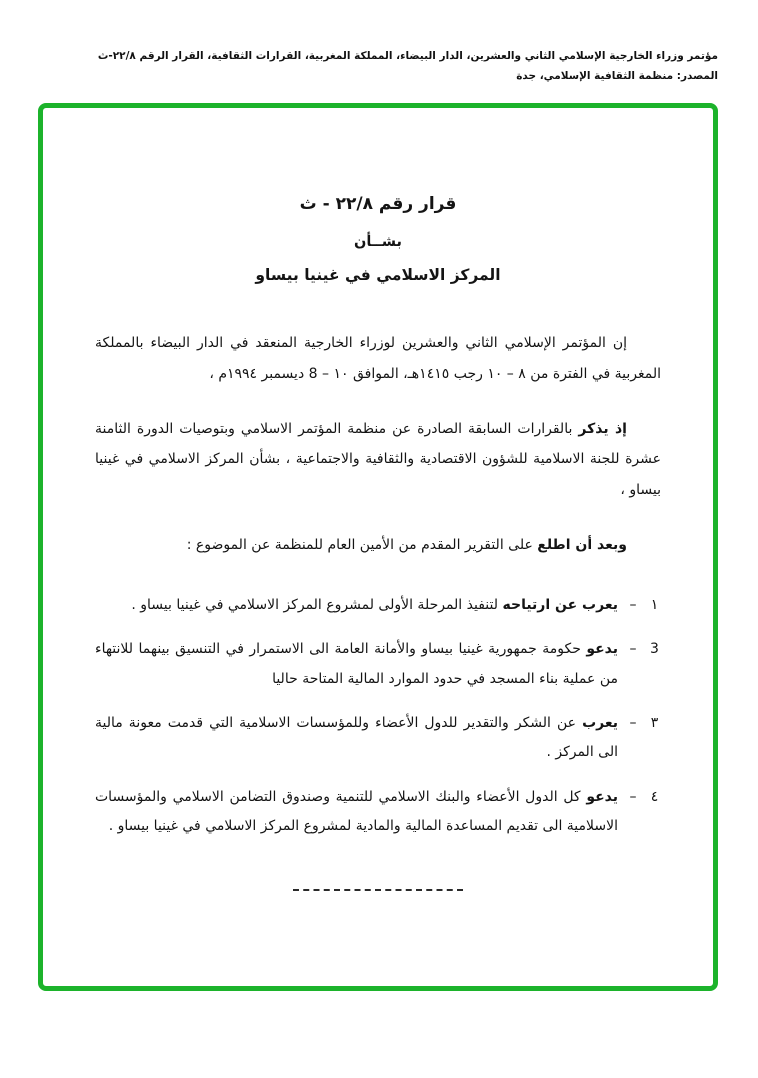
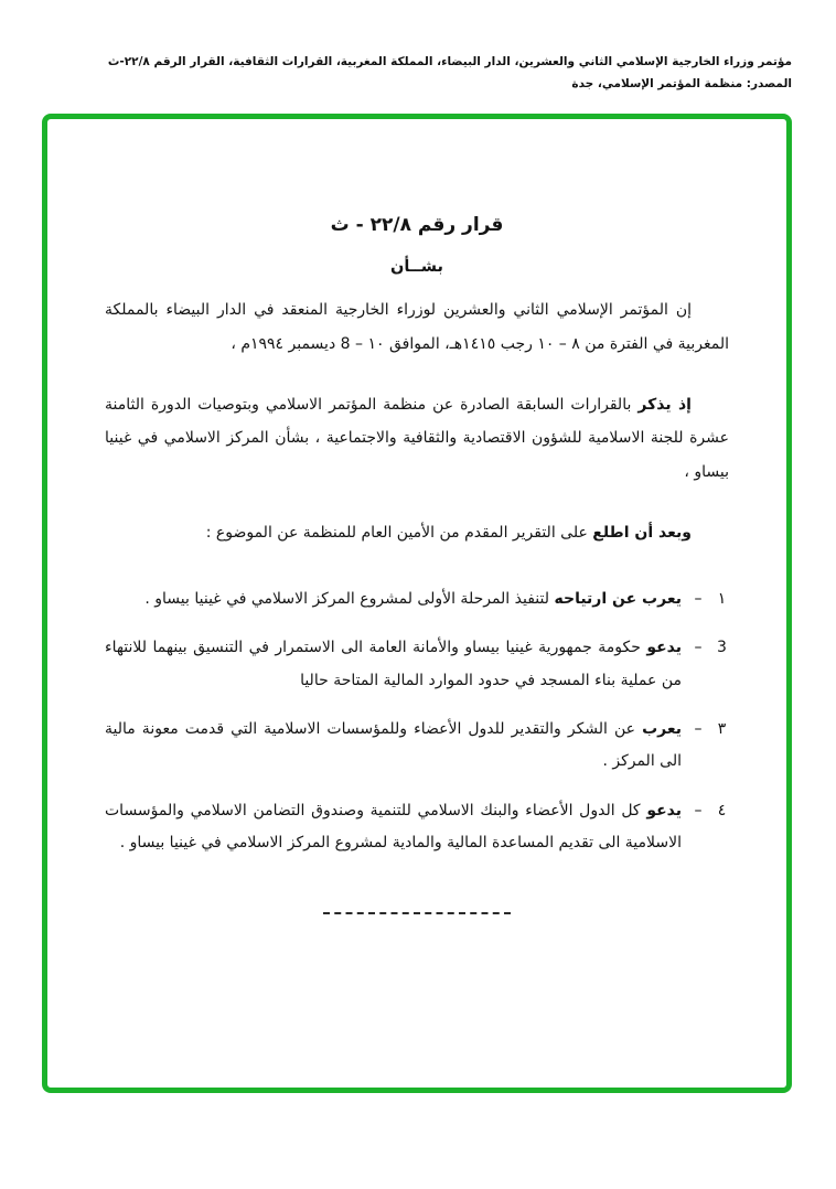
  مؤتمر وزراء الخارجية الإسلامي الثاني والعشرين، الدار البيضاء، المملكة المغربية، القرارات الثقافية، القرار الرقم ٢٢/٨-ث
- المصدر: منظمة الثقافية الإسلامي، جدة
+ المصدر: منظمة المؤتمر الإسلامي، جدة
  قرار رقم ٢٢/٨ - ث
  بشــأن
- المركز الاسلامي في غينيا بيساو
  إن المؤتمر الإسلامي الثاني والعشرين لوزراء الخارجية المنعقد في الدار البيضاء بالمملكة المغربية في الفترة من ٨ – ١٠ رجب ١٤١٥هـ، الموافق ١٠ – 8 ديسمبر ١٩٩٤م ،
  إذ يذكر بالقرارات السابقة الصادرة عن منظمة المؤتمر الاسلامي وبتوصيات الدورة الثامنة عشرة للجنة الاسلامية للشؤون الاقتصادية والثقافية والاجتماعية ، بشأن المركز الاسلامي في غينيا بيساو ،
  وبعد أن اطلع على التقرير المقدم من الأمين العام للمنظمة عن الموضوع :
  ١
  –
  يعرب عن ارتياحه لتنفيذ المرحلة الأولى لمشروع المركز الاسلامي في غينيا بيساو .
  3
  –
  يدعو حكومة جمهورية غينيا بيساو والأمانة العامة الى الاستمرار في التنسيق بينهما للانتهاء من عملية بناء المسجد في حدود الموارد المالية المتاحة حاليا
  ٣
  –
  يعرب عن الشكر والتقدير للدول الأعضاء وللمؤسسات الاسلامية التي قدمت معونة مالية الى المركز .
  ٤
  –
  يدعو كل الدول الأعضاء والبنك الاسلامي للتنمية وصندوق التضامن الاسلامي والمؤسسات الاسلامية الى تقديم المساعدة المالية والمادية لمشروع المركز الاسلامي في غينيا بيساو .
